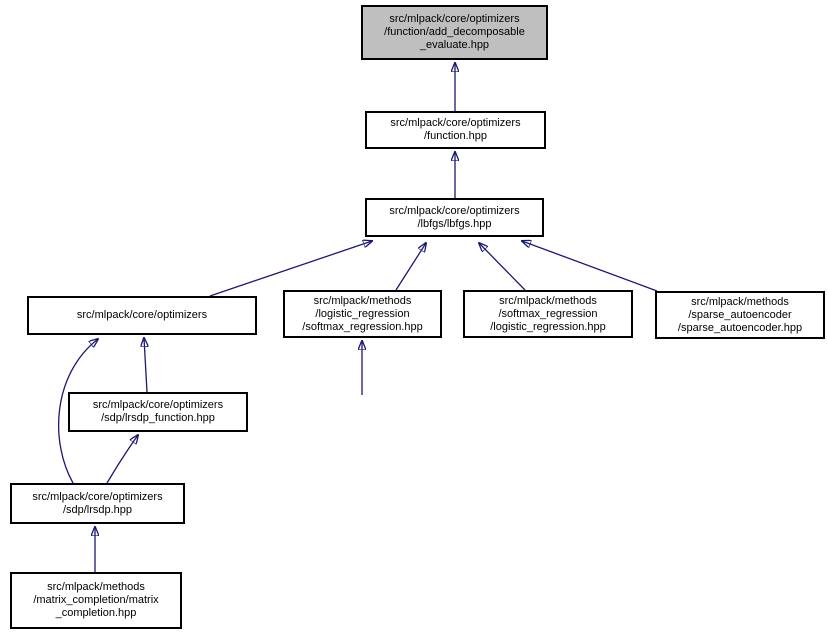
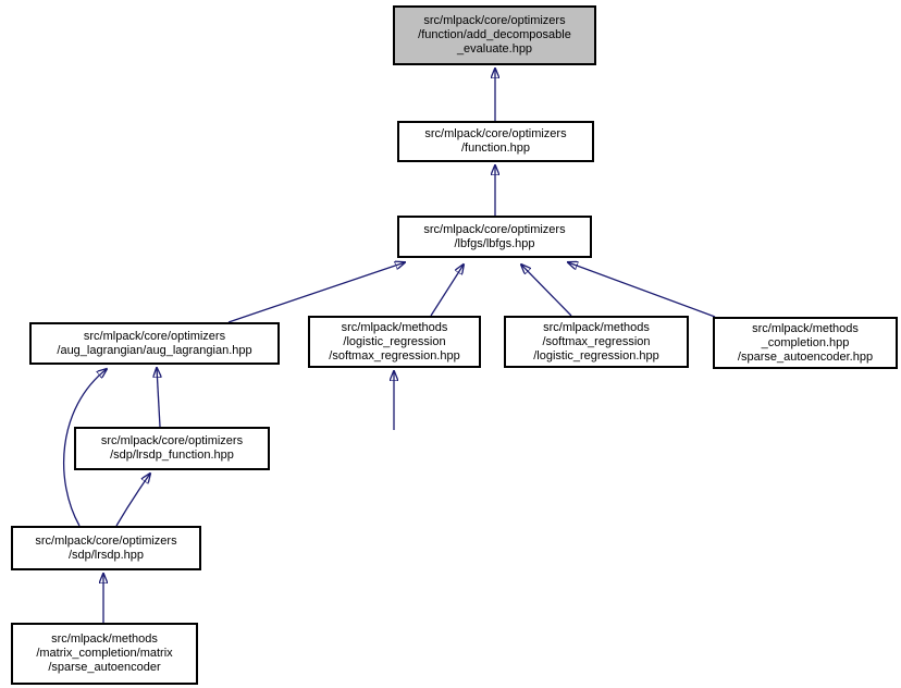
  src/mlpack/core/optimizers
  /function/add_decomposable
  _evaluate.hpp
  src/mlpack/core/optimizers
  /function.hpp
  src/mlpack/core/optimizers
  /lbfgs/lbfgs.hpp
  src/mlpack/core/optimizers
+ /aug_lagrangian/aug_lagrangian.hpp
  src/mlpack/methods
  /logistic_regression
  /softmax_regression.hpp
  src/mlpack/methods
  /softmax_regression
  /logistic_regression.hpp
  src/mlpack/methods
- /sparse_autoencoder
+ _completion.hpp
  /sparse_autoencoder.hpp
  src/mlpack/core/optimizers
  /sdp/lrsdp_function.hpp
  src/mlpack/core/optimizers
  /sdp/lrsdp.hpp
  src/mlpack/methods
  /matrix_completion/matrix
- _completion.hpp
+ /sparse_autoencoder
